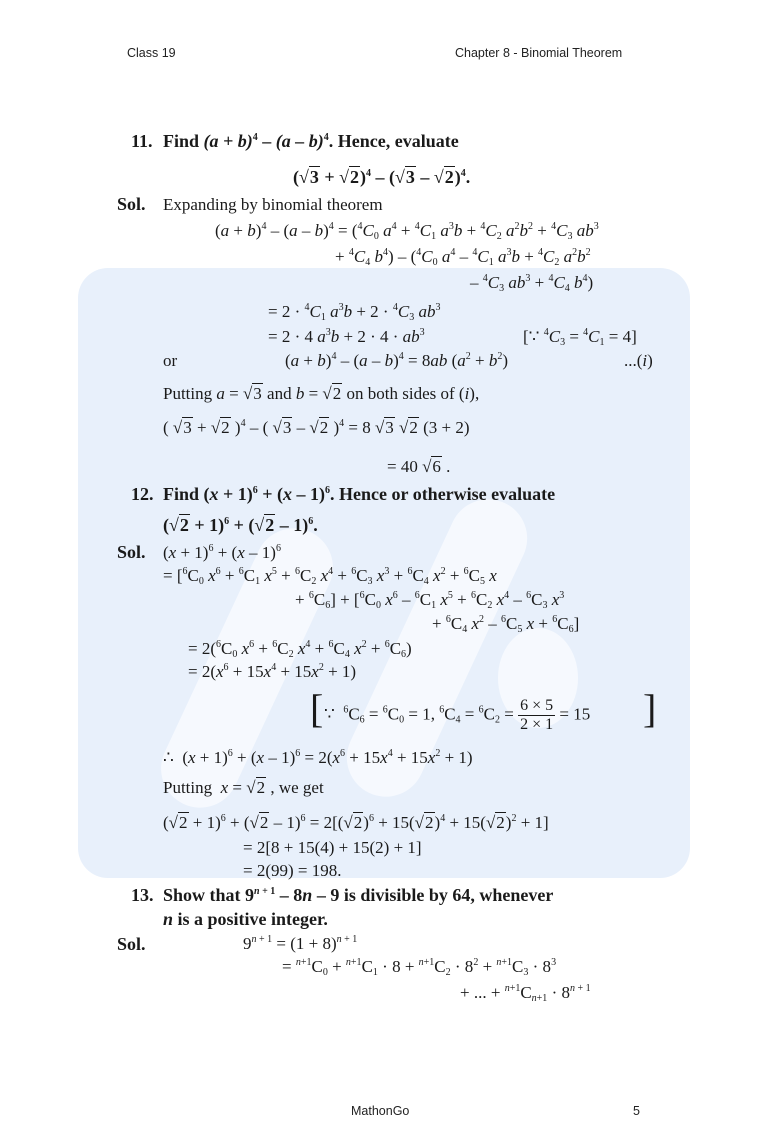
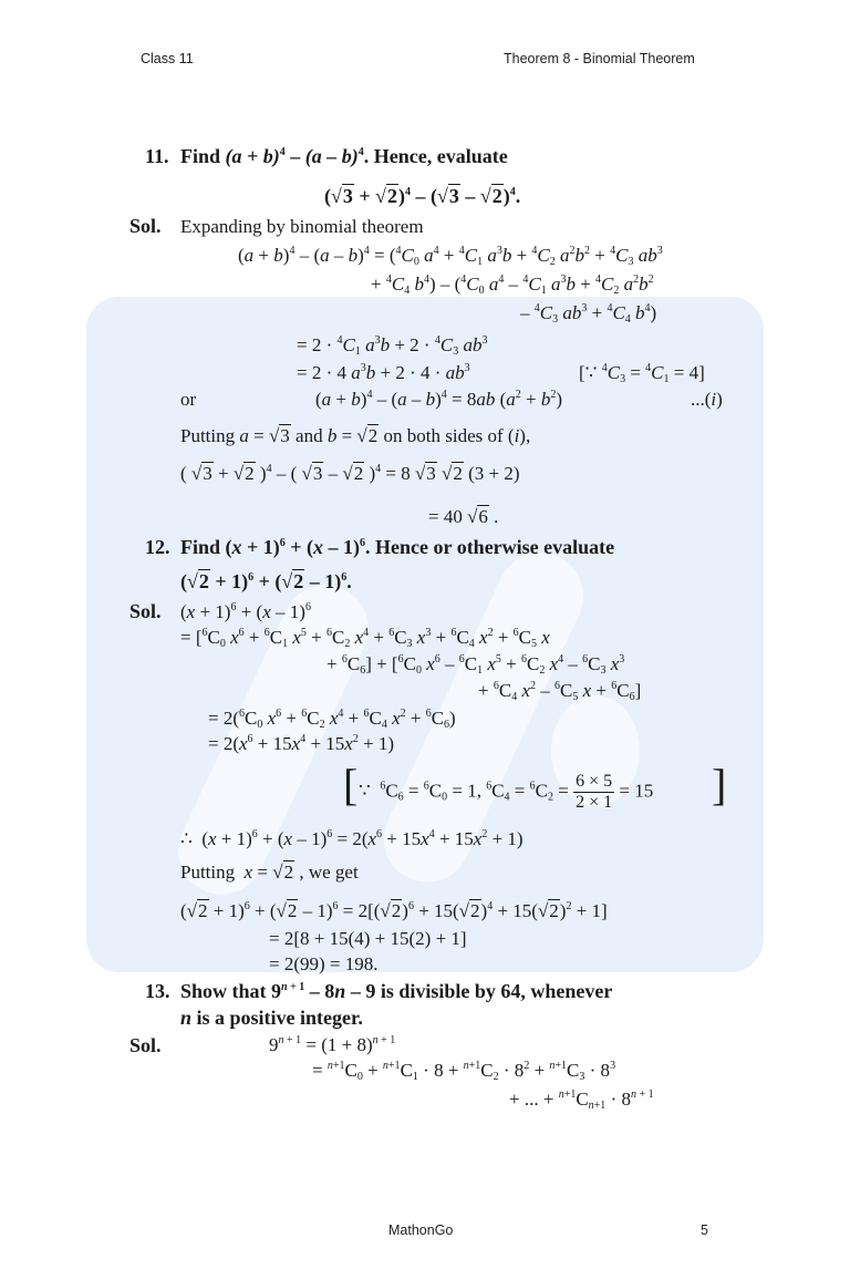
- Class 19
+ Class 11
- Chapter 8 - Binomial Theorem
+ Theorem 8 - Binomial Theorem
  11.
  Find (a + b)4 – (a – b)4. Hence, evaluate
  (√3 + √2)4 – (√3 – √2)4.
  Sol.
  Expanding by binomial theorem
  (a + b)4 – (a – b)4 = (4C0 a4 + 4C1 a3b + 4C2 a2b2 + 4C3 ab3
  + 4C4 b4) – (4C0 a4 – 4C1 a3b + 4C2 a2b2
  – 4C3 ab3 + 4C4 b4)
  = 2 · 4C1 a3b + 2 · 4C3 ab3
  = 2 · 4 a3b + 2 · 4 · ab3
  [∵ 4C3 = 4C1 = 4]
  or
  (a + b)4 – (a – b)4 = 8ab (a2 + b2)
  ...(i)
  Putting a = √3 and b = √2 on both sides of (i),
  ( √3 + √2 )4 – ( √3 – √2 )4 = 8 √3 √2 (3 + 2)
  = 40 √6 .
  12.
  Find (x + 1)6 + (x – 1)6. Hence or otherwise evaluate
  (√2 + 1)6 + (√2 – 1)6.
  Sol.
  (x + 1)6 + (x – 1)6
  = [6C0 x6 + 6C1 x5 + 6C2 x4 + 6C3 x3 + 6C4 x2 + 6C5 x
  + 6C6] + [6C0 x6 – 6C1 x5 + 6C2 x4 – 6C3 x3
  + 6C4 x2 – 6C5 x + 6C6]
  = 2(6C0 x6 + 6C2 x4 + 6C4 x2 + 6C6)
  = 2(x6 + 15x4 + 15x2 + 1)
  [
  ∵ 6C6 = 6C0 = 1, 6C4 = 6C2 =
  6 × 5
  2 × 1
  = 15
  ]
  ∴ (x + 1)6 + (x – 1)6 = 2(x6 + 15x4 + 15x2 + 1)
  Putting x = √2 , we get
  (√2 + 1)6 + (√2 – 1)6 = 2[(√2)6 + 15(√2)4 + 15(√2)2 + 1]
  = 2[8 + 15(4) + 15(2) + 1]
  = 2(99) = 198.
  13.
  Show that 9n + 1 – 8n – 9 is divisible by 64, whenever
  n is a positive integer.
  Sol.
  9n + 1 = (1 + 8)n + 1
  = n+1C0 + n+1C1 · 8 + n+1C2 · 82 + n+1C3 · 83
  + ... + n+1Cn+1 · 8n + 1
  MathonGo
  5
